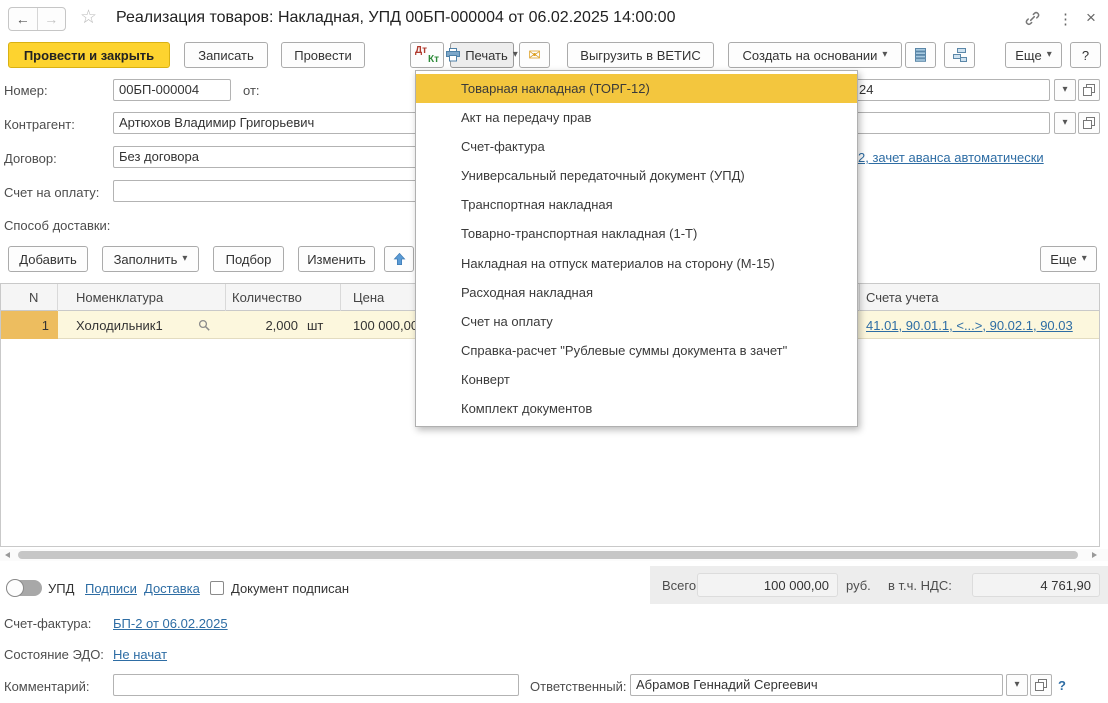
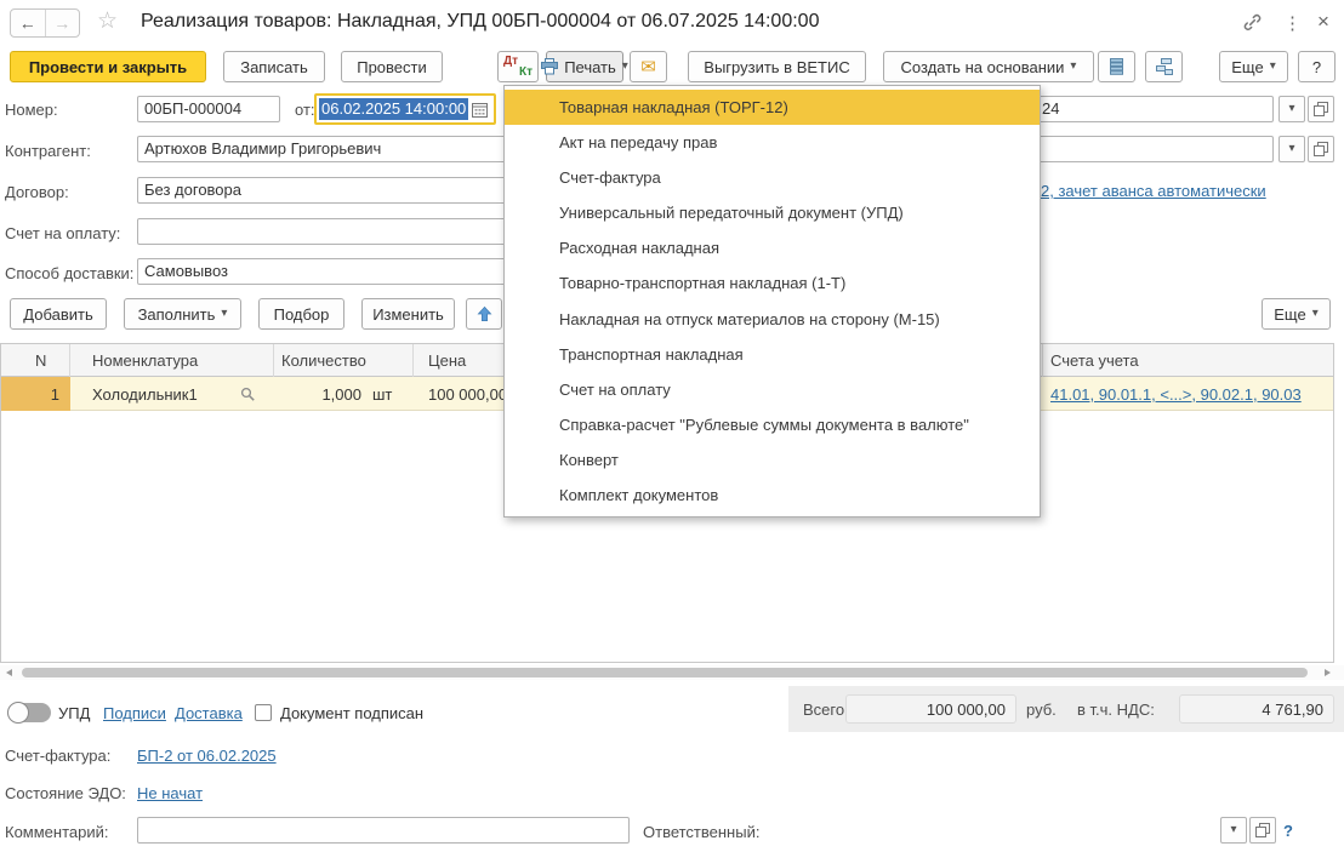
  ←
  →
  ☆
- Реализация товаров: Накладная, УПД 00БП-000004 от 06.02.2025 14:00:00
+ Реализация товаров: Накладная, УПД 00БП-000004 от 06.07.2025 14:00:00
  ⋮
  ×
  Провести и закрыть
  Записать
  Провести
  Дт
  Кт
  Печать
  ▾
  ✉
  Выгрузить в ВЕТИС
  Создать на основании
  ▾
  Еще
  ▾
  ?
  Номер:
  00БП-000004
  от:
+ 06.02.2025 14:00:00
  Контрагент:
  Артюхов Владимир Григорьевич
  Договор:
  Без договора
  Счет на оплату:
  Способ доставки:
+ Самовывоз
  24
  ▾
  ▾
  2, зачет аванса автоматически
  Добавить
  Заполнить
  ▾
  Подбор
  Изменить
  Еще
  ▾
  N
  Номенклатура
  Количество
  Цена
  Счета учета
  1
  Холодильник1
- 2,000
+ 1,000
  шт
  100 000,0
  41.01, 90.01.1, <...>, 90.02.1, 90.03
  УПД
  Подписи
  Доставка
  Документ подписан
  Всего
  100 000,00
  руб.
  в т.ч. НДС:
  4 761,90
  Счет-фактура:
  БП-2 от 06.02.2025
  Состояние ЭДО:
  Не начат
  Комментарий:
  Ответственный:
- Абрамов Геннадий Сергеевич
  ▾
  ?
  Товарная накладная (ТОРГ-12)
  Акт на передачу прав
  Счет-фактура
  Универсальный передаточный документ (УПД)
- Транспортная накладная
+ Расходная накладная
  Товарно-транспортная накладная (1-Т)
  Накладная на отпуск материалов на сторону (М-15)
- Расходная накладная
+ Транспортная накладная
  Счет на оплату
- Справка-расчет "Рублевые суммы документа в зачет"
+ Справка-расчет "Рублевые суммы документа в валюте"
  Конверт
  Комплект документов
